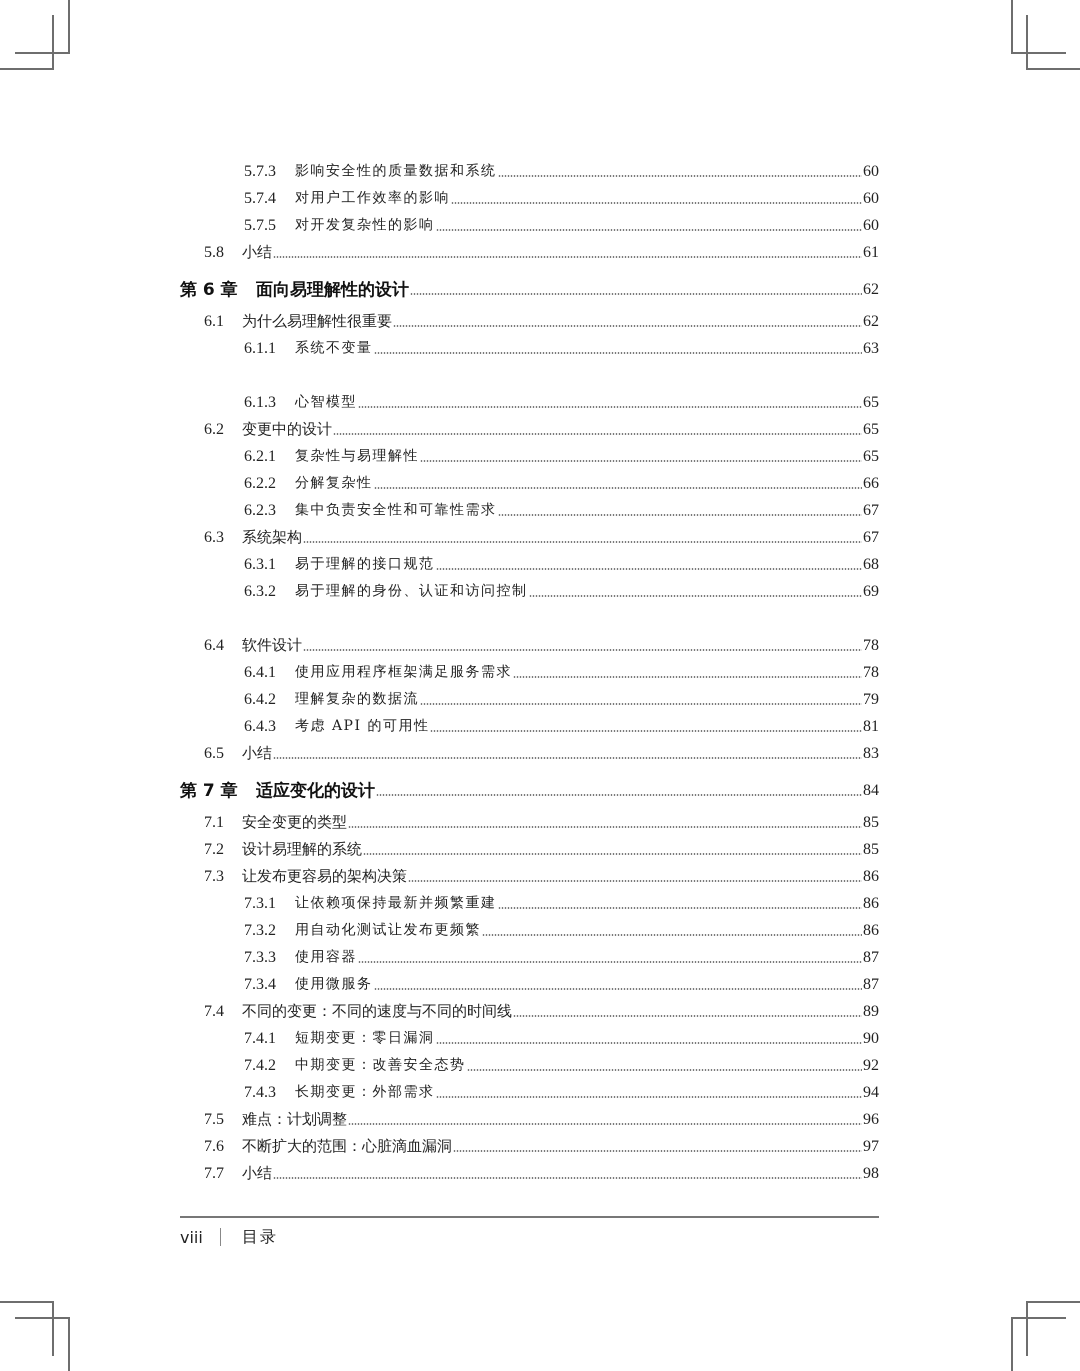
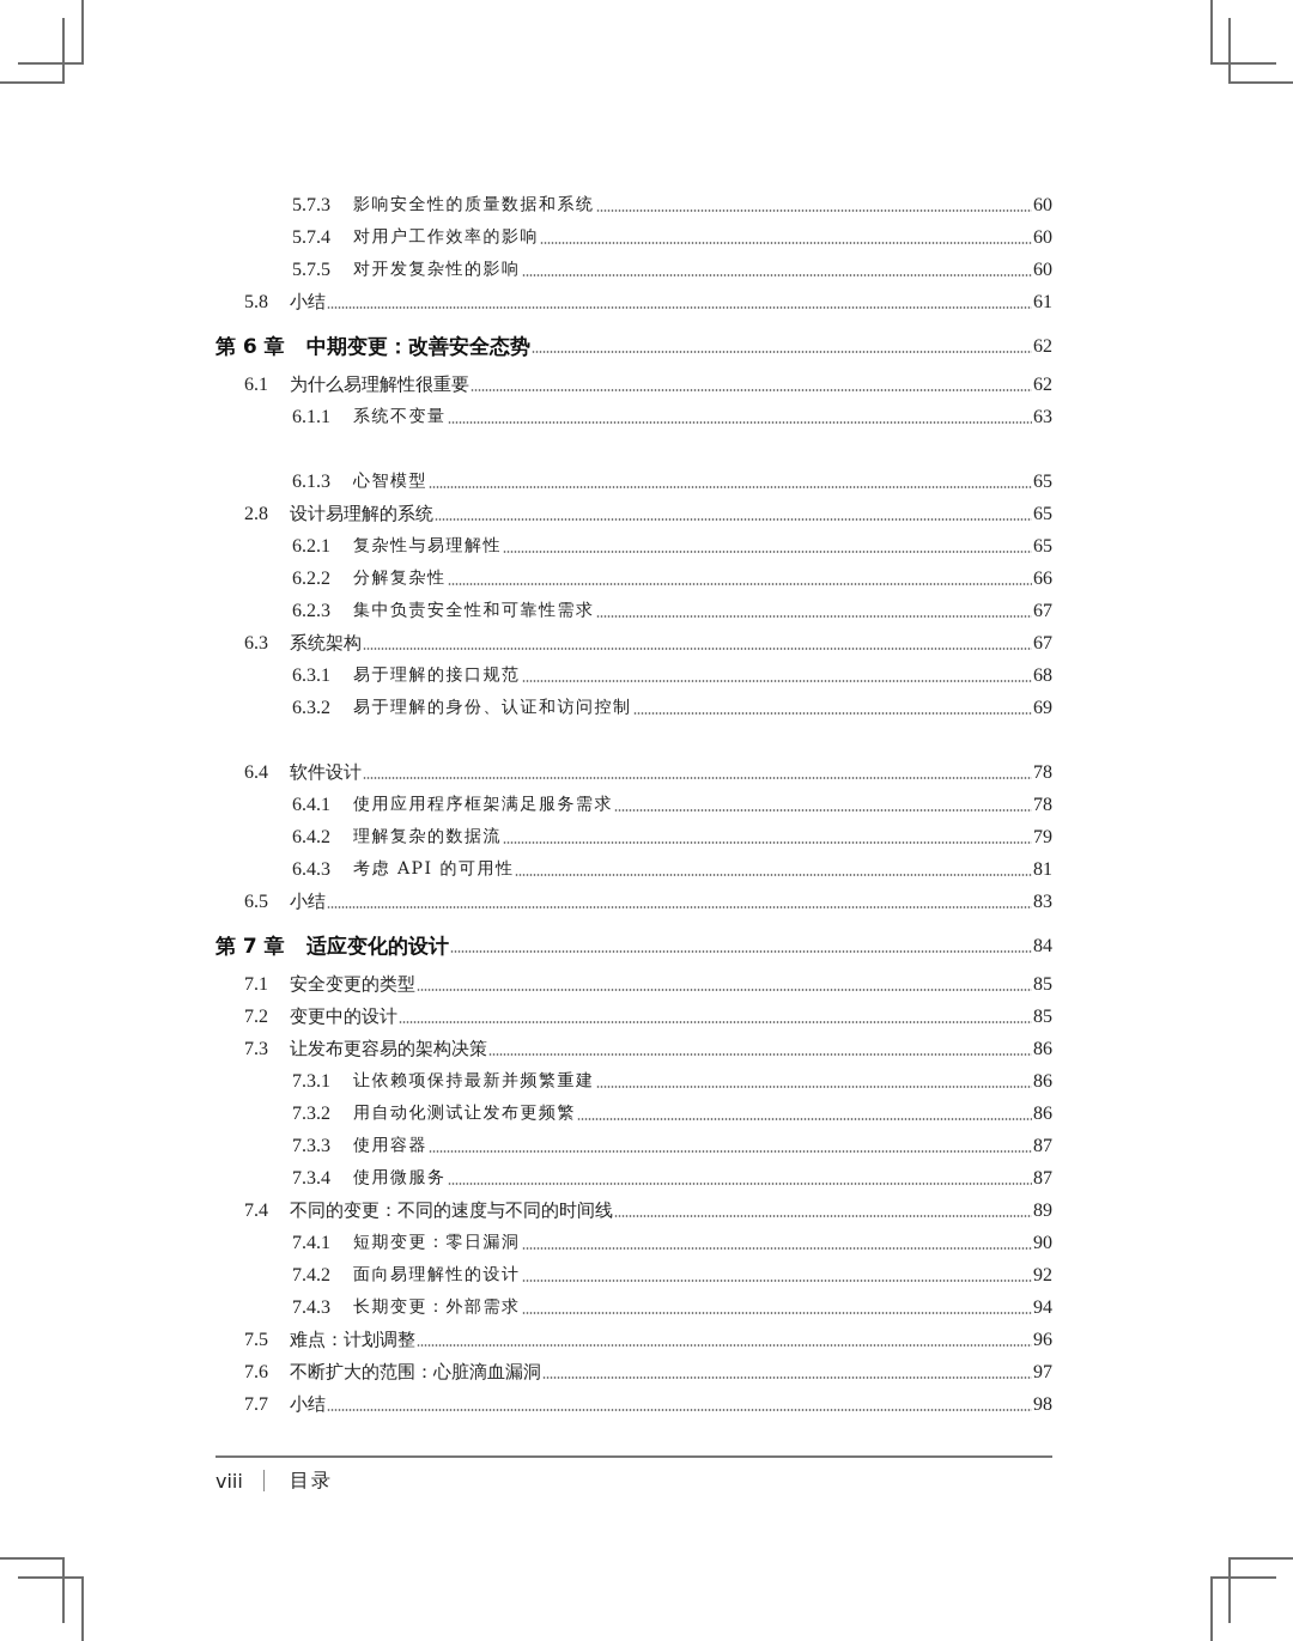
  5.7.3
  影响安全性的质量数据和系统
  60
  5.7.4
  对用户工作效率的影响
  60
  5.7.5
  对开发复杂性的影响
  60
  5.8
  小结
  61
  第 6 章
- 面向易理解性的设计
+ 中期变更：改善安全态势
  62
  6.1
  为什么易理解性很重要
  62
  6.1.1
  系统不变量
  63
  6.1.3
  心智模型
  65
- 6.2
+ 2.8
- 变更中的设计
+ 设计易理解的系统
  65
  6.2.1
  复杂性与易理解性
  65
  6.2.2
  分解复杂性
  66
  6.2.3
  集中负责安全性和可靠性需求
  67
  6.3
  系统架构
  67
  6.3.1
  易于理解的接口规范
  68
  6.3.2
  易于理解的身份、认证和访问控制
  69
  6.4
  软件设计
  78
  6.4.1
  使用应用程序框架满足服务需求
  78
  6.4.2
  理解复杂的数据流
  79
  6.4.3
  考虑 API 的可用性
  81
  6.5
  小结
  83
  第 7 章
  适应变化的设计
  84
  7.1
  安全变更的类型
  85
  7.2
- 设计易理解的系统
+ 变更中的设计
  85
  7.3
  让发布更容易的架构决策
  86
  7.3.1
  让依赖项保持最新并频繁重建
  86
  7.3.2
  用自动化测试让发布更频繁
  86
  7.3.3
  使用容器
  87
  7.3.4
  使用微服务
  87
  7.4
  不同的变更：不同的速度与不同的时间线
  89
  7.4.1
  短期变更：零日漏洞
  90
  7.4.2
- 中期变更：改善安全态势
+ 面向易理解性的设计
  92
  7.4.3
  长期变更：外部需求
  94
  7.5
  难点：计划调整
  96
  7.6
  不断扩大的范围：心脏滴血漏洞
  97
  7.7
  小结
  98
  viii
  目录
